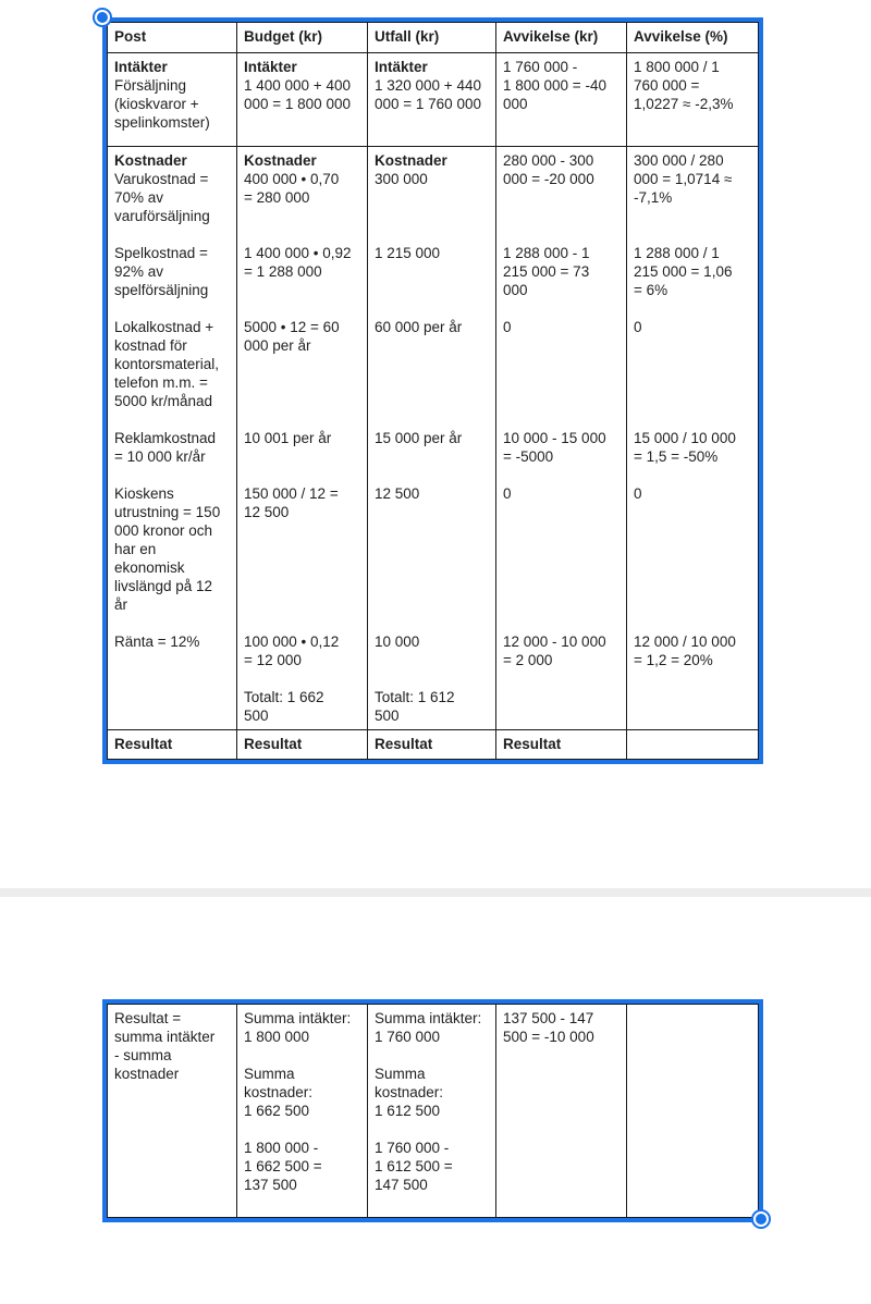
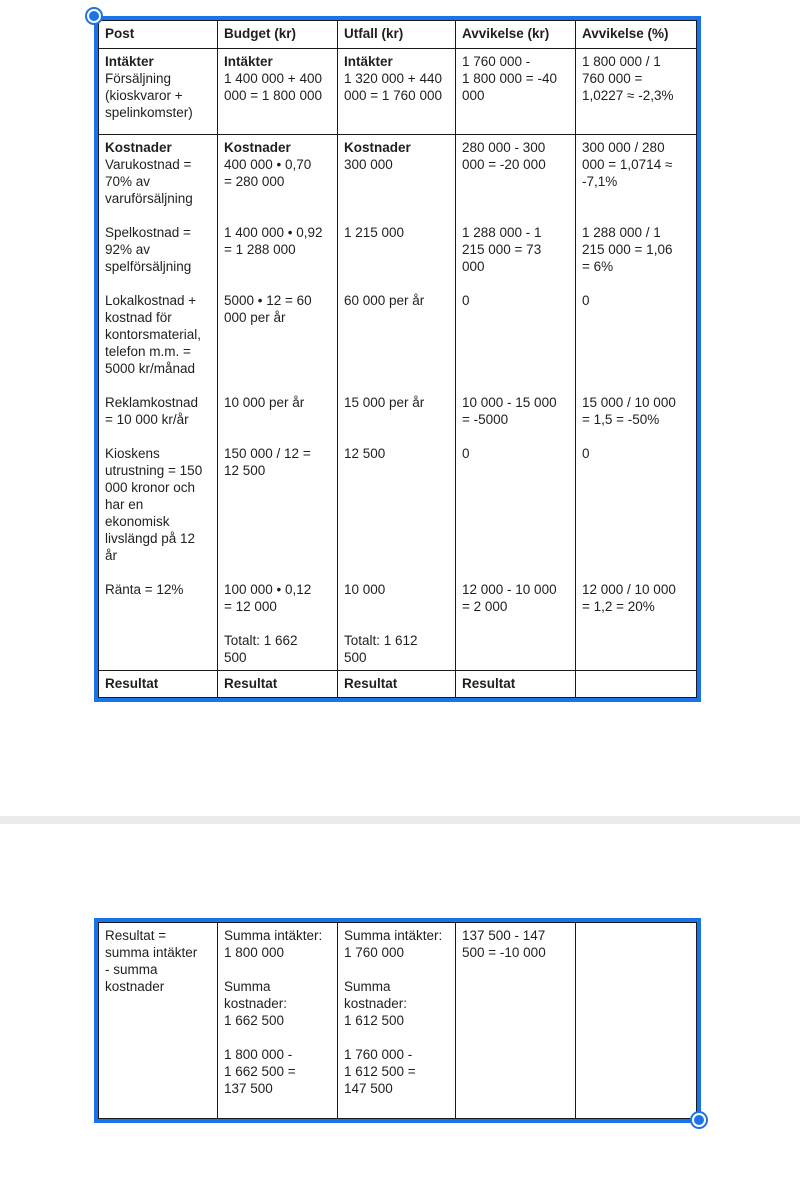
  Post	Budget (kr)	Utfall (kr)	Avvikelse (kr)	Avvikelse (%)
  IntäkterFörsäljning(kioskvaror +spelinkomster)	Intäkter1 400 000 + 400000 = 1 800 000	Intäkter1 320 000 + 440000 = 1 760 000	1 760 000 -1 800 000 = -40000	1 800 000 / 1760 000 =1,0227 ≈ -2,3%
- KostnaderVarukostnad =70% avvaruförsäljningSpelkostnad =92% avspelförsäljningLokalkostnad +kostnad förkontorsmaterial,telefon m.m. =5000 kr/månadReklamkostnad= 10 000 kr/årKioskensutrustning = 150000 kronor ochhar enekonomisklivslängd på 12årRänta = 12%	Kostnader400 000 • 0,70= 280 0001 400 000 • 0,92= 1 288 0005000 • 12 = 60000 per år10 001 per år150 000 / 12 =12 500100 000 • 0,12= 12 000Totalt: 1 662500	Kostnader300 0001 215 00060 000 per år15 000 per år12 50010 000Totalt: 1 612500	280 000 - 300000 = -20 0001 288 000 - 1215 000 = 73000010 000 - 15 000= -5000012 000 - 10 000= 2 000	300 000 / 280000 = 1,0714 ≈-7,1%1 288 000 / 1215 000 = 1,06= 6%015 000 / 10 000= 1,5 = -50%012 000 / 10 000= 1,2 = 20%
+ KostnaderVarukostnad =70% avvaruförsäljningSpelkostnad =92% avspelförsäljningLokalkostnad +kostnad förkontorsmaterial,telefon m.m. =5000 kr/månadReklamkostnad= 10 000 kr/årKioskensutrustning = 150000 kronor ochhar enekonomisklivslängd på 12årRänta = 12%	Kostnader400 000 • 0,70= 280 0001 400 000 • 0,92= 1 288 0005000 • 12 = 60000 per år10 000 per år150 000 / 12 =12 500100 000 • 0,12= 12 000Totalt: 1 662500	Kostnader300 0001 215 00060 000 per år15 000 per år12 50010 000Totalt: 1 612500	280 000 - 300000 = -20 0001 288 000 - 1215 000 = 73000010 000 - 15 000= -5000012 000 - 10 000= 2 000	300 000 / 280000 = 1,0714 ≈-7,1%1 288 000 / 1215 000 = 1,06= 6%015 000 / 10 000= 1,5 = -50%012 000 / 10 000= 1,2 = 20%
  Resultat	Resultat	Resultat	Resultat
  Resultat =summa intäkter- summakostnader	Summa intäkter:1 800 000Summakostnader:1 662 5001 800 000 -1 662 500 =137 500	Summa intäkter:1 760 000Summakostnader:1 612 5001 760 000 -1 612 500 =147 500	137 500 - 147500 = -10 000
